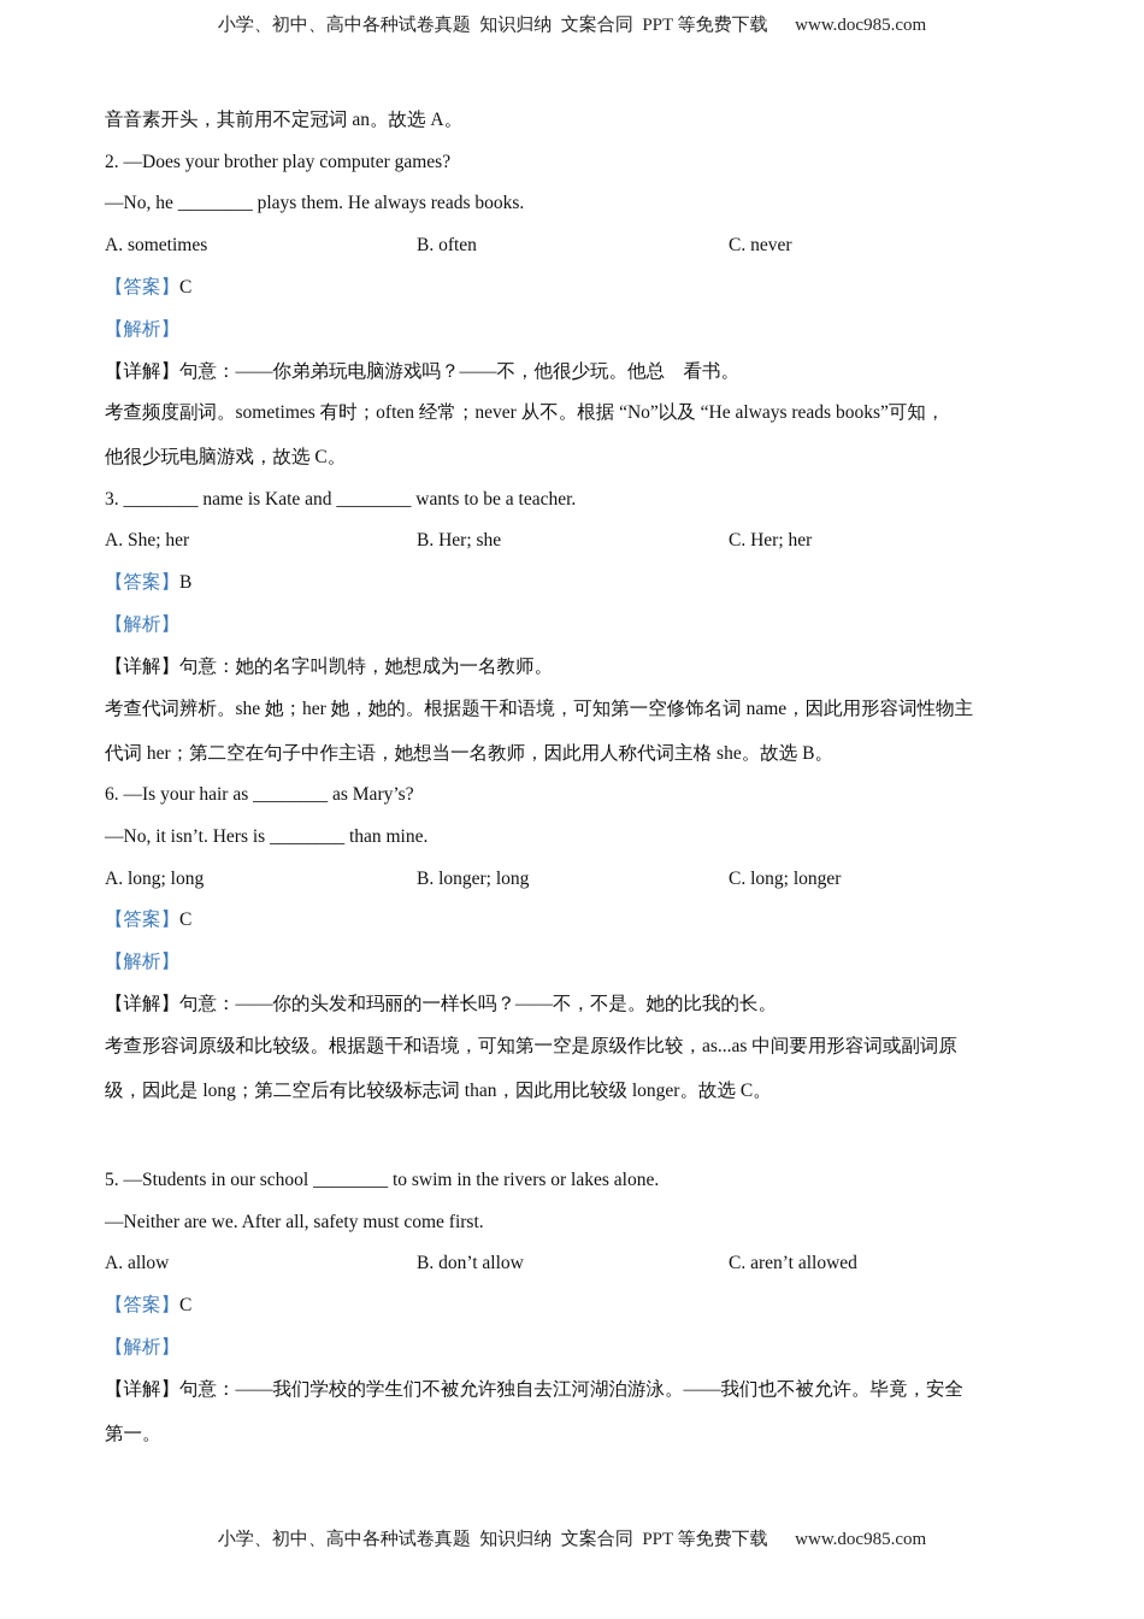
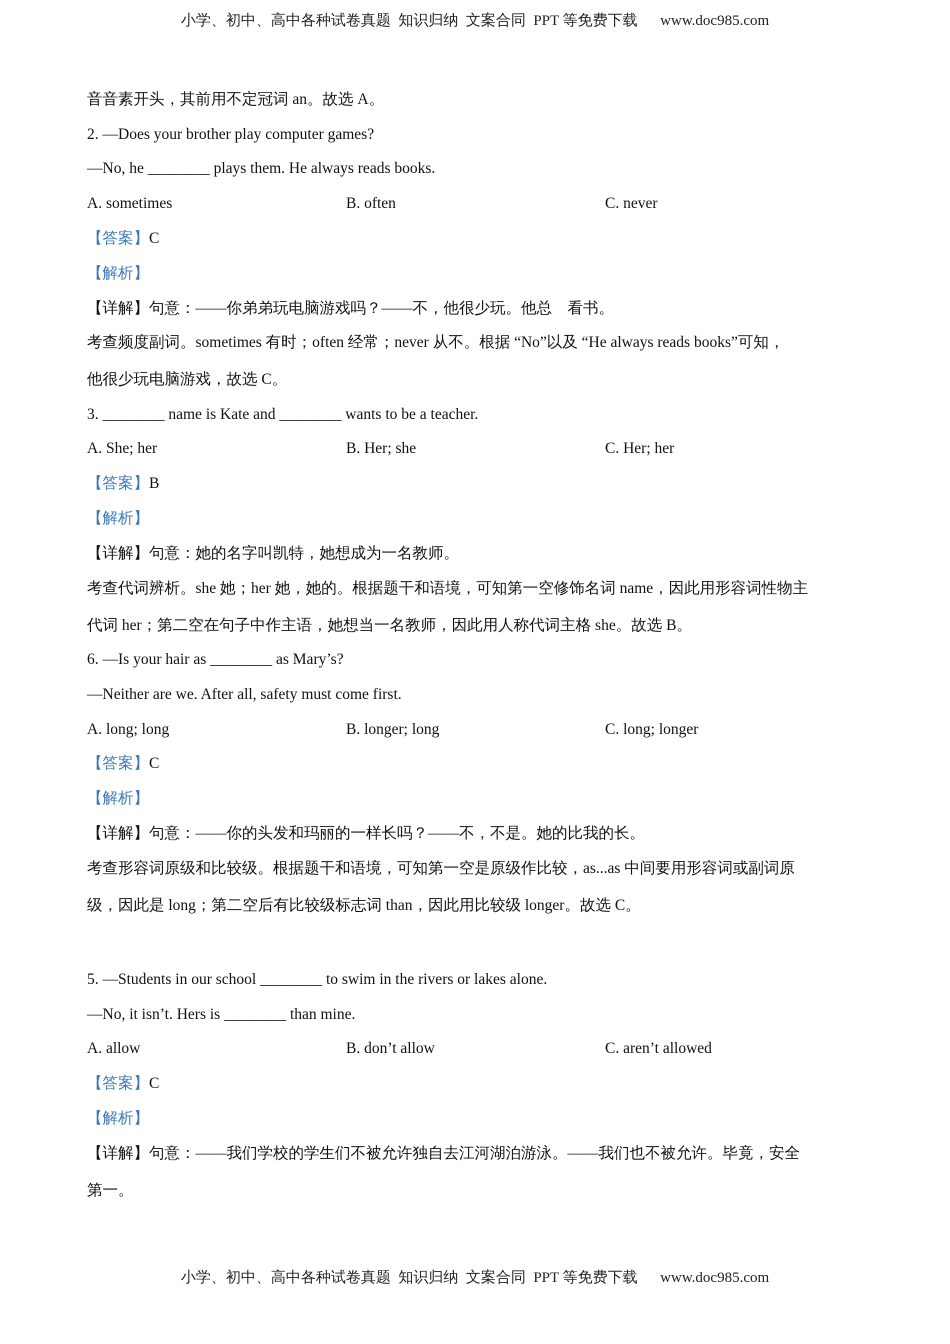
  小学、初中、高中各种试卷真题 知识归纳 文案合同 PPT 等免费下载 www.doc985.com
  音音素开头，其前用不定冠词 an。故选 A。
  2. —Does your brother play computer games?
  —No, he ________ plays them. He always reads books.
  A. sometimes
  B. often
  C. never
  【答案】C
  【解析】
  【详解】句意：——你弟弟玩电脑游戏吗？——不，他很少玩。他总 看书。
  考查频度副词。sometimes 有时；often 经常；never 从不。根据 “No”以及 “He always reads books”可知，
  他很少玩电脑游戏，故选 C。
  3. ________ name is Kate and ________ wants to be a teacher.
  A. She; her
  B. Her; she
  C. Her; her
  【答案】B
  【解析】
  【详解】句意：她的名字叫凯特，她想成为一名教师。
  考查代词辨析。she 她；her 她，她的。根据题干和语境，可知第一空修饰名词 name，因此用形容词性物主
  代词 her；第二空在句子中作主语，她想当一名教师，因此用人称代词主格 she。故选 B。
  6. —Is your hair as ________ as Mary’s?
- —No, it isn’t. Hers is ________ than mine.
+ —Neither are we. After all, safety must come first.
  A. long; long
  B. longer; long
  C. long; longer
  【答案】C
  【解析】
  【详解】句意：——你的头发和玛丽的一样长吗？——不，不是。她的比我的长。
  考查形容词原级和比较级。根据题干和语境，可知第一空是原级作比较，as...as 中间要用形容词或副词原
  级，因此是 long；第二空后有比较级标志词 than，因此用比较级 longer。故选 C。
  5. —Students in our school ________ to swim in the rivers or lakes alone.
- —Neither are we. After all, safety must come first.
+ —No, it isn’t. Hers is ________ than mine.
  A. allow
  B. don’t allow
  C. aren’t allowed
  【答案】C
  【解析】
  【详解】句意：——我们学校的学生们不被允许独自去江河湖泊游泳。——我们也不被允许。毕竟，安全
  第一。
  小学、初中、高中各种试卷真题 知识归纳 文案合同 PPT 等免费下载 www.doc985.com
